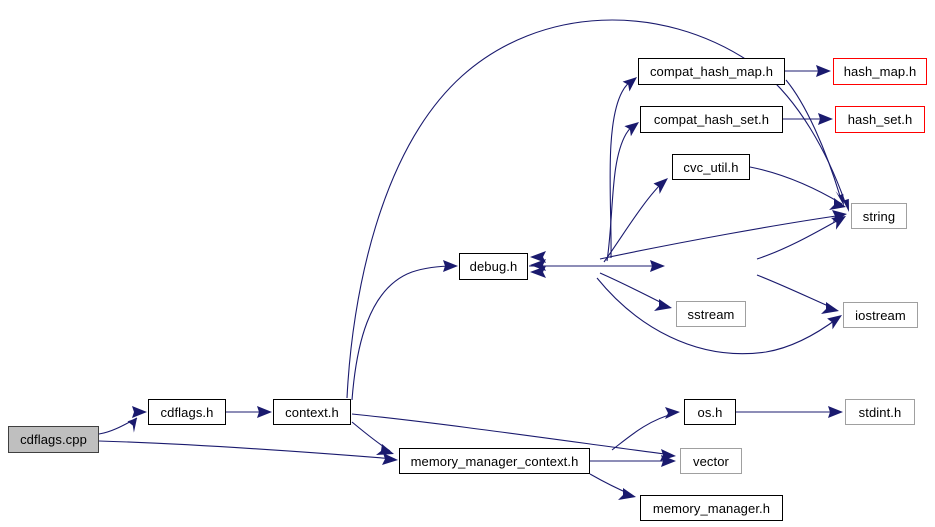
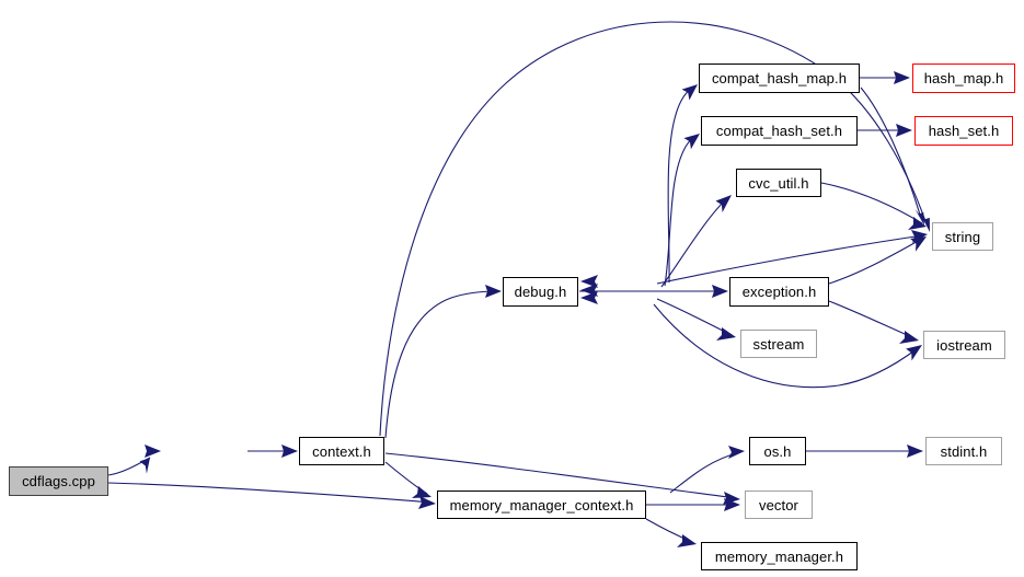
  cdflags.cpp
- cdflags.h
  context.h
  memory_manager_context.h
  memory_manager.h
  debug.h
  compat_hash_map.h
  compat_hash_set.h
  cvc_util.h
+ exception.h
  os.h
  hash_map.h
  hash_set.h
  string
  sstream
  iostream
  stdint.h
  vector
